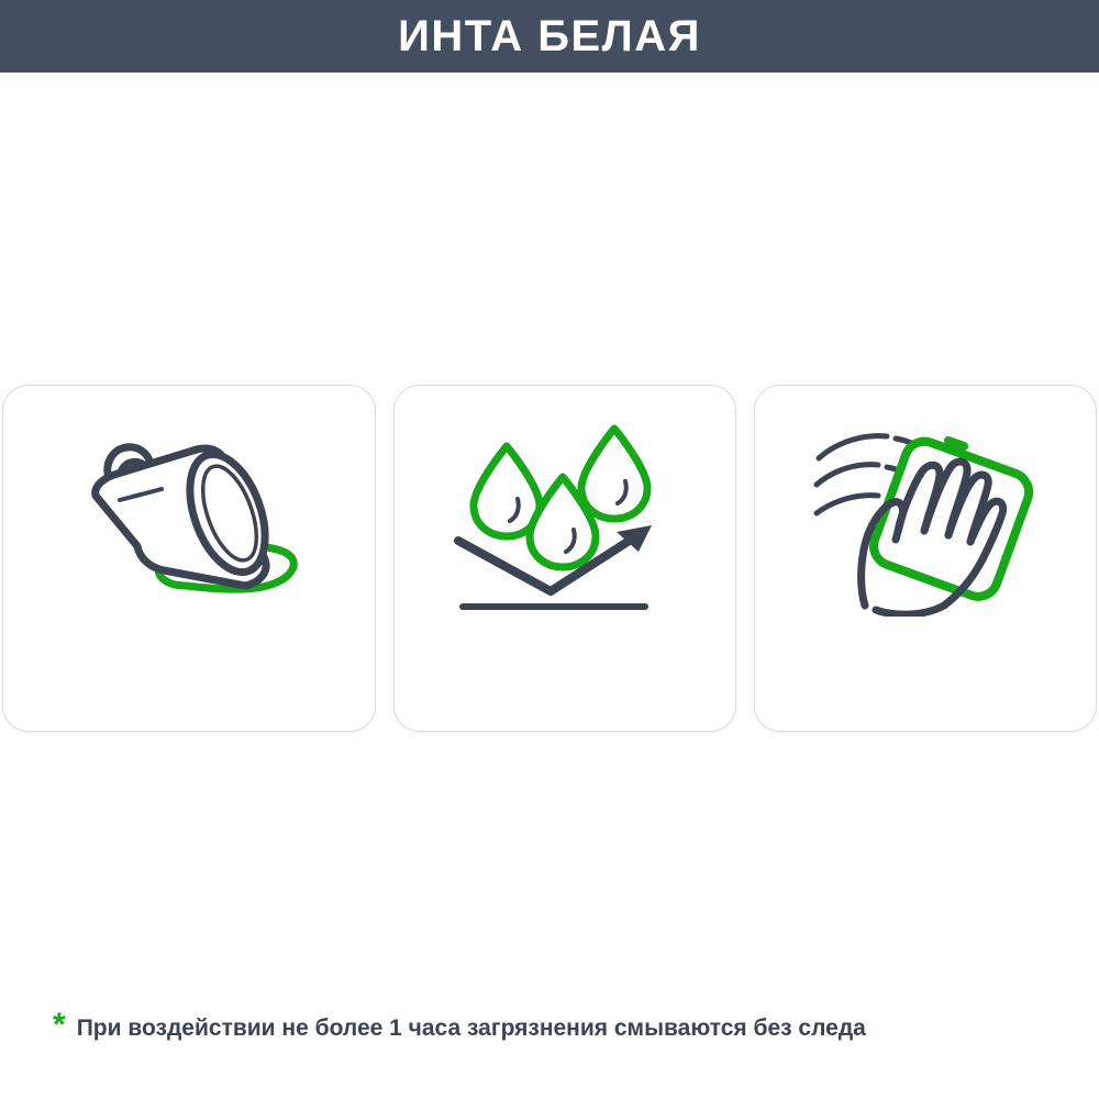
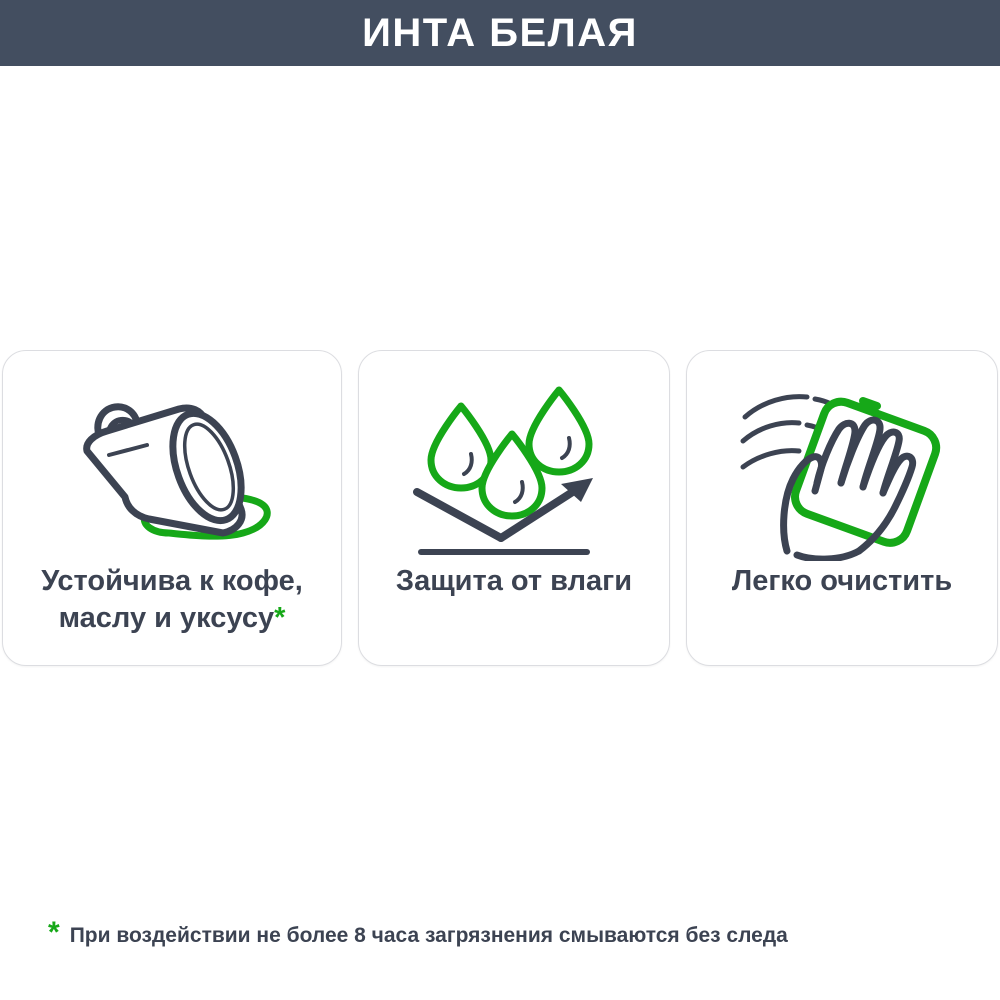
  ИНТА БЕЛАЯ
+ Устойчива к кофе,
+ маслу и уксусу*
+ Защита от влаги
+ Легко очистить
  *
- При воздействии не более 1 часа загрязнения смываются без следа
+ При воздействии не более 8 часа загрязнения смываются без следа
